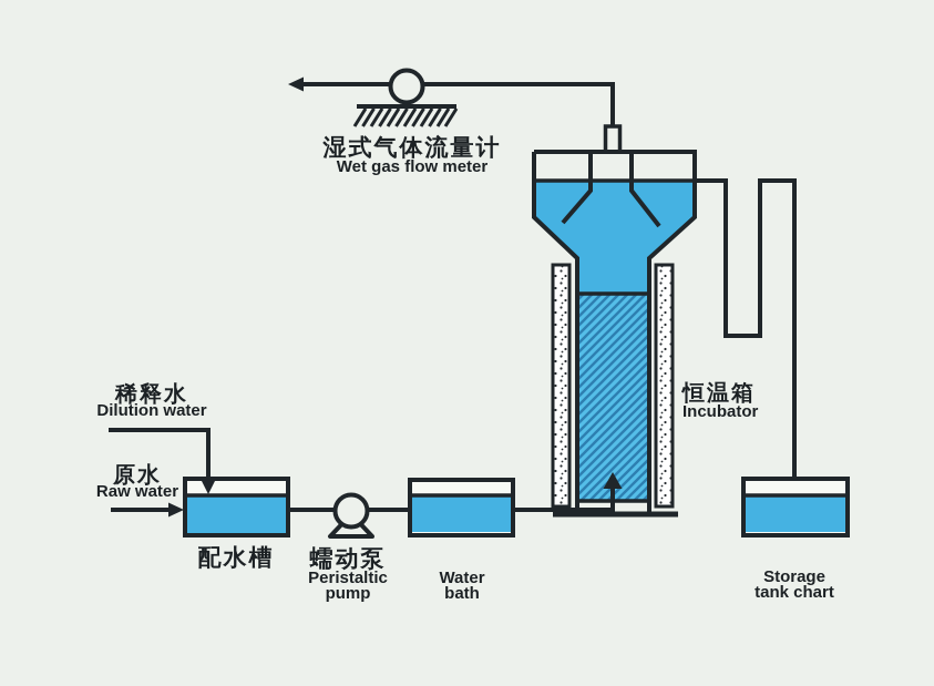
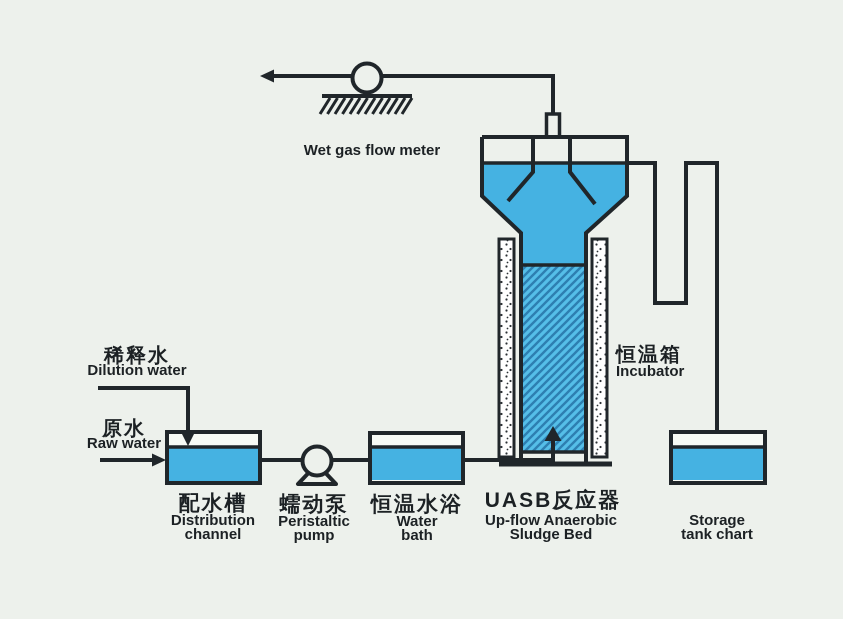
- 湿式气体流量计
  Wet gas flow meter
  稀释水
  Dilution water
  原水
  Raw water
  配水槽
+ Distribution
+ channel
  蠕动泵
  Peristaltic
  pump
+ 恒温水浴
  Water
  bath
+ UASB反应器
+ Up-flow Anaerobic
+ Sludge Bed
  恒温箱
  Incubator
  Storage
  tank chart
